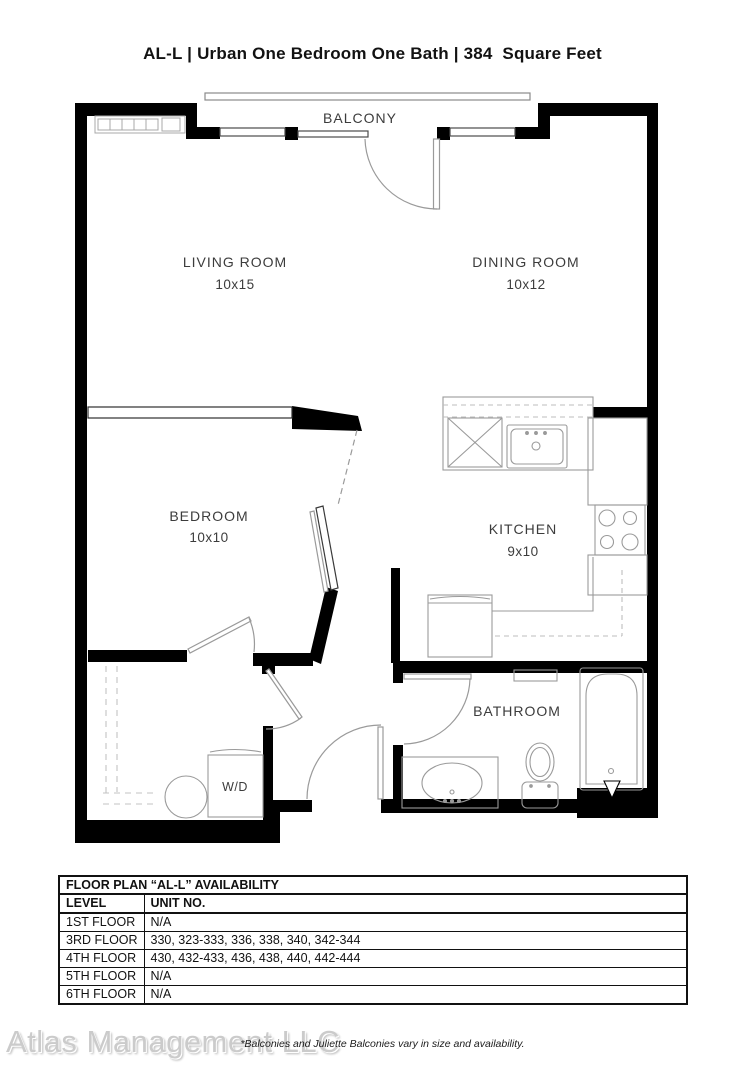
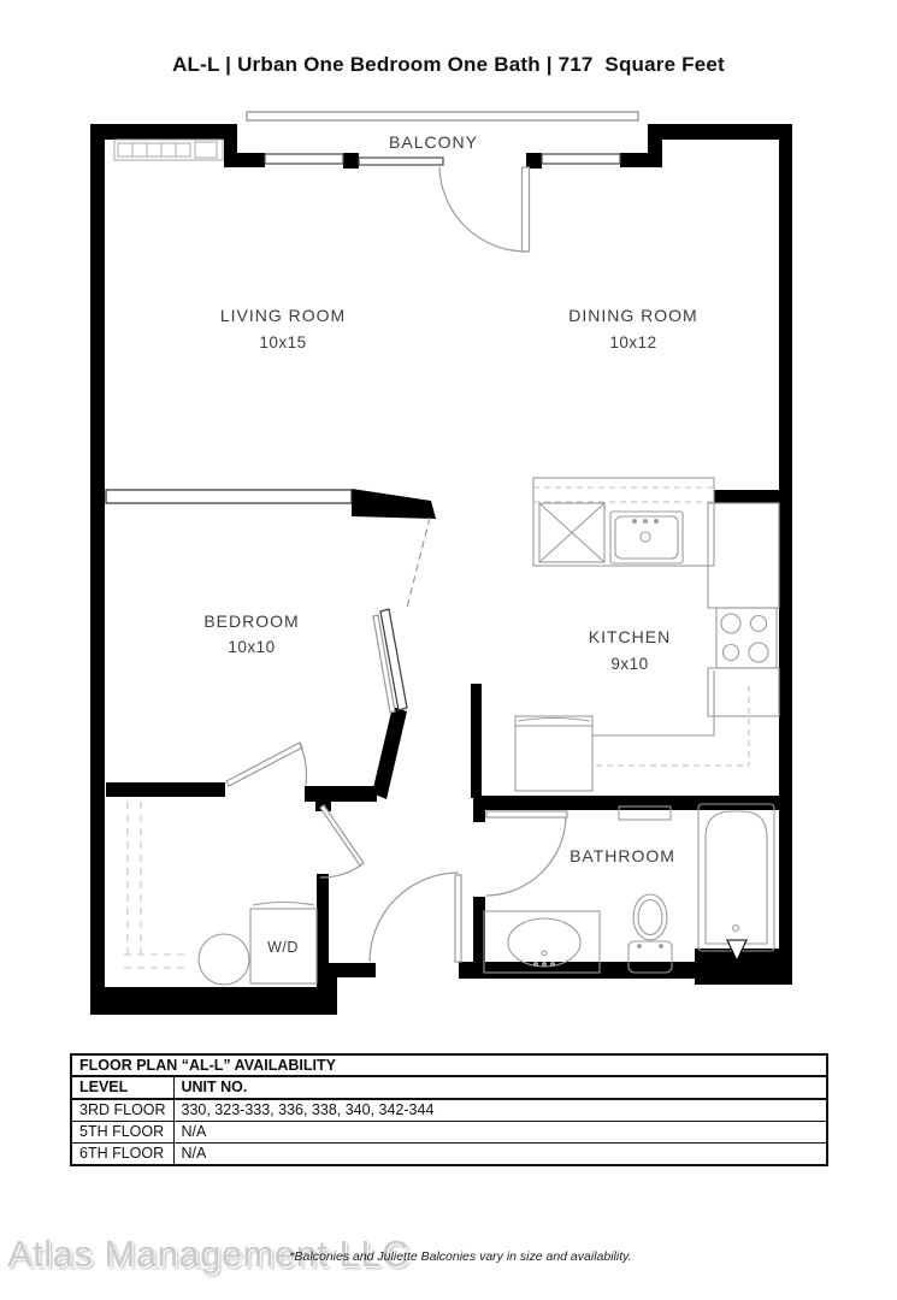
- AL-L | Urban One Bedroom One Bath | 384 Square Feet
+ AL-L | Urban One Bedroom One Bath | 717 Square Feet
  BALCONY
  LIVING ROOM
  10x15
  DINING ROOM
  10x12
  BEDROOM
  10x10
  KITCHEN
  9x10
  BATHROOM
  W/D
  FLOOR PLAN “AL-L” AVAILABILITY
  LEVEL	UNIT NO.
- 1ST FLOOR	N/A
  3RD FLOOR	330, 323-333, 336, 338, 340, 342-344
- 4TH FLOOR	430, 432-433, 436, 438, 440, 442-444
  5TH FLOOR	N/A
  6TH FLOOR	N/A
  Atlas Management LLC
  *Balconies and Juliette Balconies vary in size and availability.
